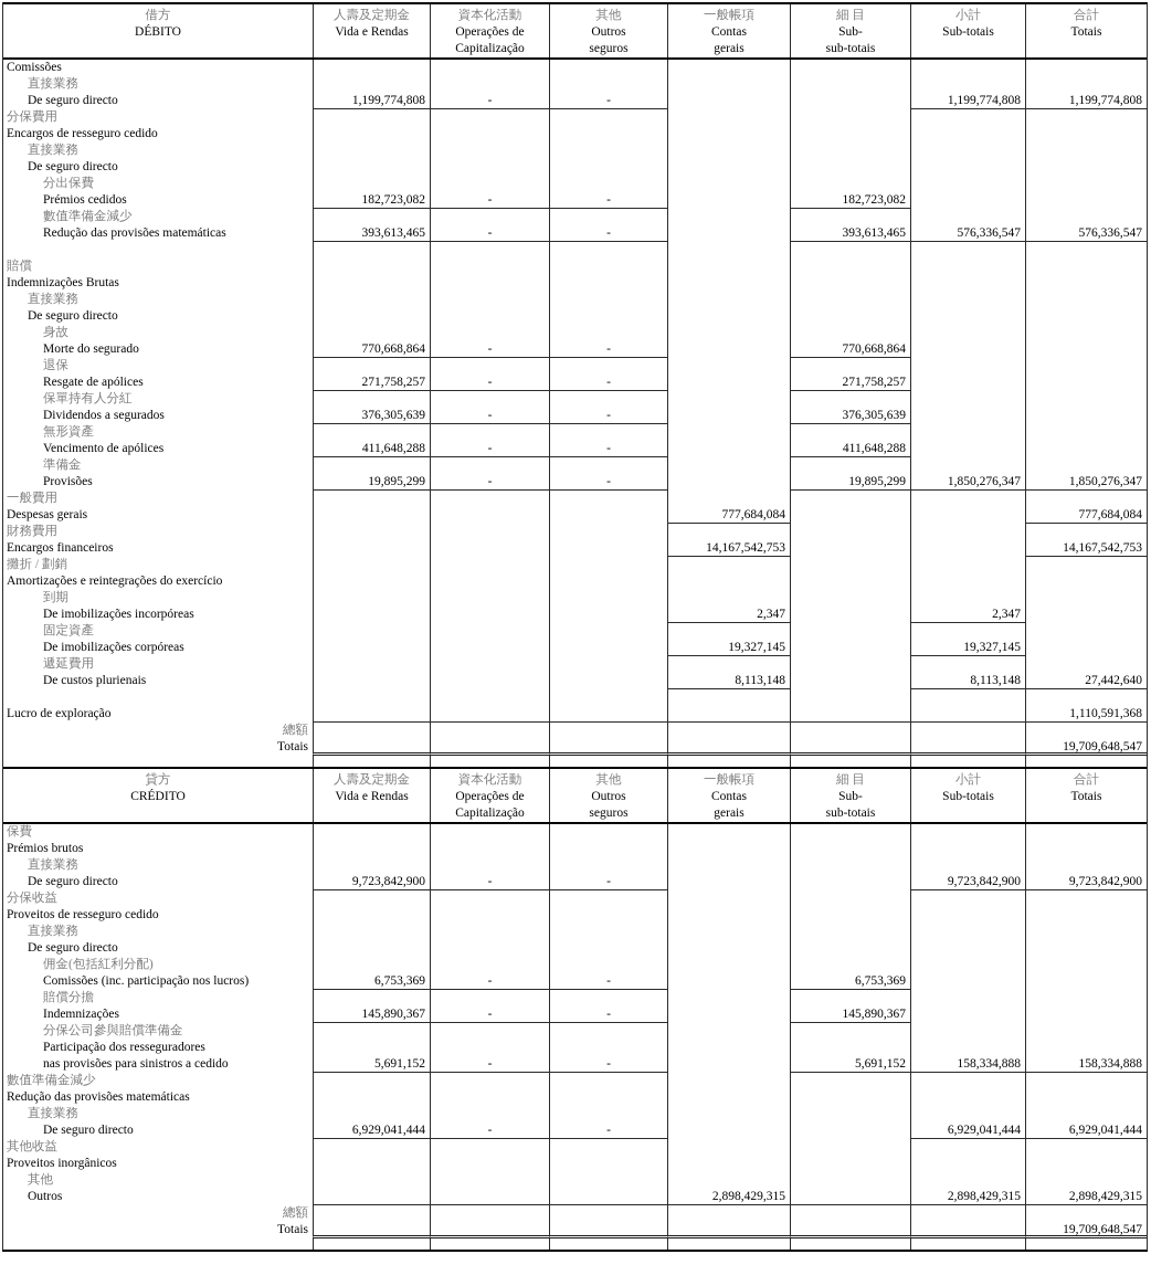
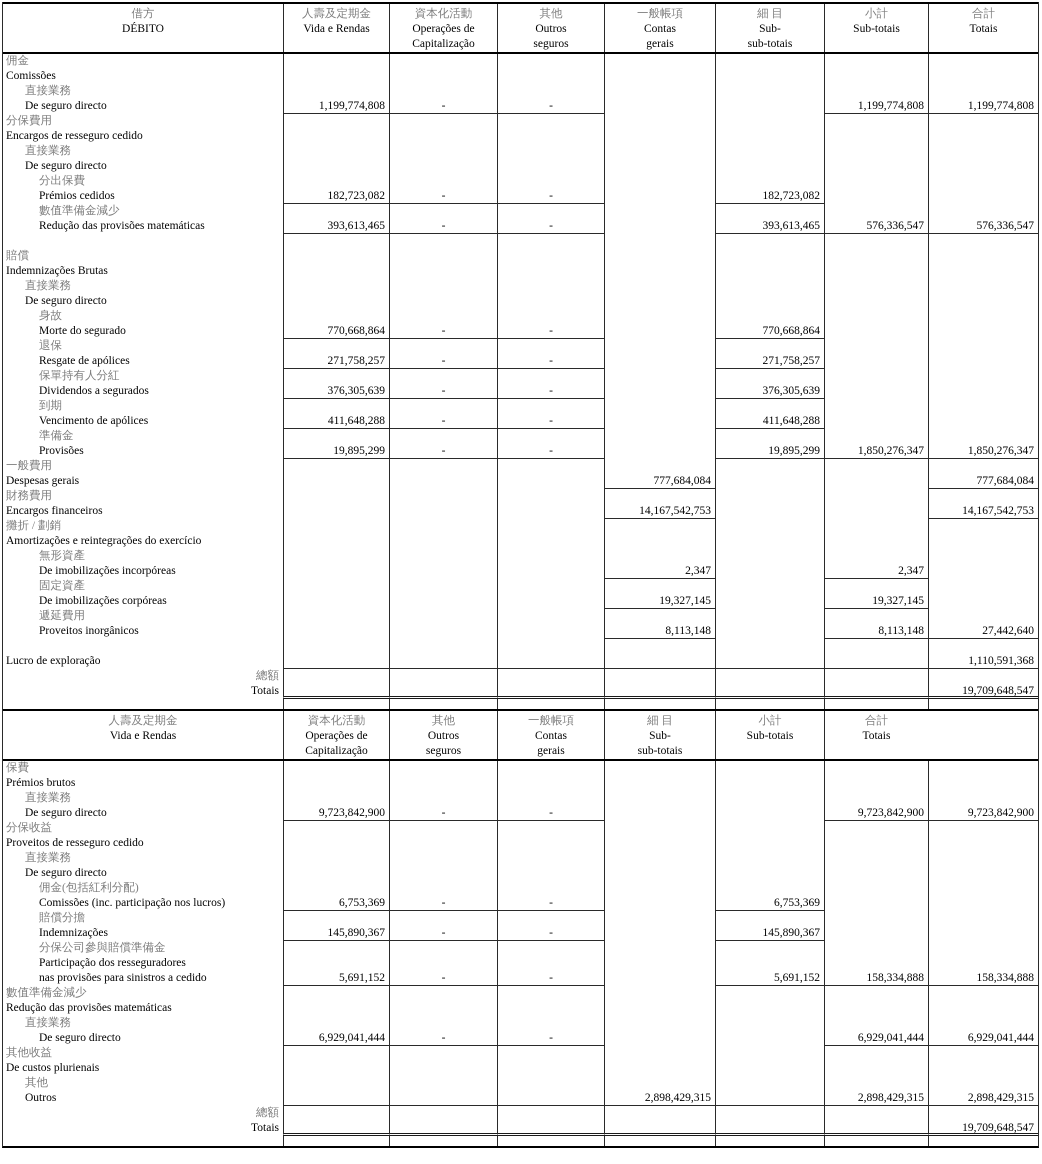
  借方
  DÉBITO
  人壽及定期金
  Vida e Rendas
  資本化活動
  Operações de
  Capitalização
  其他
  Outros
  seguros
  一般帳項
  Contas
  gerais
  細 目
  Sub-
  sub-totais
  小計
  Sub-totais
  合計
  Totais
+ 佣金
  Comissões
  直接業務
  De seguro directo
  1,199,774,808
  -
  -
  1,199,774,808
  1,199,774,808
  分保費用
  Encargos de resseguro cedido
  直接業務
  De seguro directo
  分出保費
  Prémios cedidos
  182,723,082
  -
  -
  182,723,082
  數值準備金減少
  Redução das provisões matemáticas
  393,613,465
  -
  -
  393,613,465
  576,336,547
  576,336,547
  賠償
  Indemnizações Brutas
  直接業務
  De seguro directo
  身故
  Morte do segurado
  770,668,864
  -
  -
  770,668,864
  退保
  Resgate de apólices
  271,758,257
  -
  -
  271,758,257
  保單持有人分紅
  Dividendos a segurados
  376,305,639
  -
  -
  376,305,639
- 無形資產
+ 到期
  Vencimento de apólices
  411,648,288
  -
  -
  411,648,288
  準備金
  Provisões
  19,895,299
  -
  -
  19,895,299
  1,850,276,347
  1,850,276,347
  一般費用
  Despesas gerais
  777,684,084
  777,684,084
  財務費用
  Encargos financeiros
  14,167,542,753
  14,167,542,753
  攤折 / 劃銷
  Amortizações e reintegrações do exercício
- 到期
+ 無形資產
  De imobilizações incorpóreas
  2,347
  2,347
  固定資產
  De imobilizações corpóreas
  19,327,145
  19,327,145
  遞延費用
- De custos plurienais
+ Proveitos inorgânicos
  8,113,148
  8,113,148
  27,442,640
  Lucro de exploração
  1,110,591,368
  總額
  Totais
  19,709,648,547
- 貸方
- CRÉDITO
  人壽及定期金
  Vida e Rendas
  資本化活動
  Operações de
  Capitalização
  其他
  Outros
  seguros
  一般帳項
  Contas
  gerais
  細 目
  Sub-
  sub-totais
  小計
  Sub-totais
  合計
  Totais
  保費
  Prémios brutos
  直接業務
  De seguro directo
  9,723,842,900
  -
  -
  9,723,842,900
  9,723,842,900
  分保收益
  Proveitos de resseguro cedido
  直接業務
  De seguro directo
  佣金(包括紅利分配)
  Comissões (inc. participação nos lucros)
  6,753,369
  -
  -
  6,753,369
  賠償分擔
  Indemnizações
  145,890,367
  -
  -
  145,890,367
  分保公司參與賠償準備金
  Participação dos resseguradores
  nas provisões para sinistros a cedido
  5,691,152
  -
  -
  5,691,152
  158,334,888
  158,334,888
  數值準備金減少
  Redução das provisões matemáticas
  直接業務
  De seguro directo
  6,929,041,444
  -
  -
  6,929,041,444
  6,929,041,444
  其他收益
- Proveitos inorgânicos
+ De custos plurienais
  其他
  Outros
  2,898,429,315
  2,898,429,315
  2,898,429,315
  總額
  Totais
  19,709,648,547
